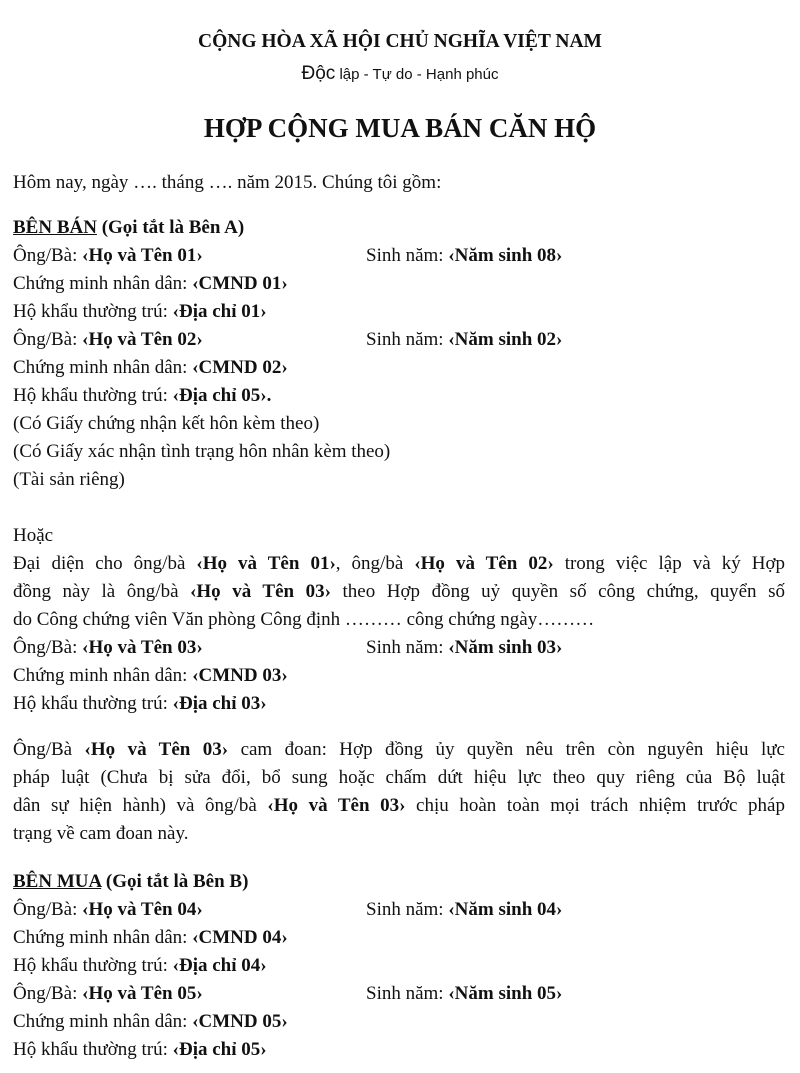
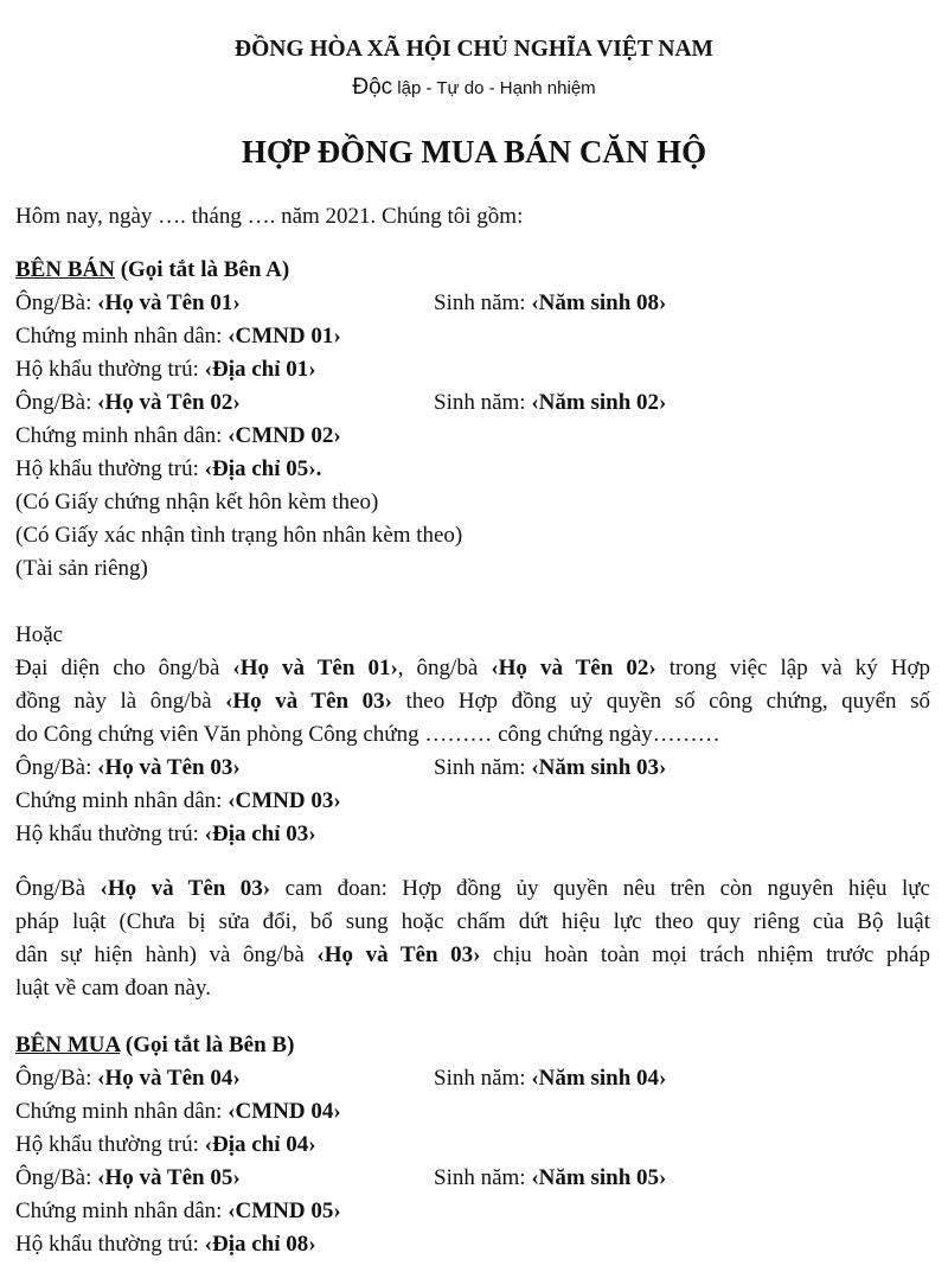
- CỘNG HÒA XÃ HỘI CHỦ NGHĨA VIỆT NAM
+ ĐỒNG HÒA XÃ HỘI CHỦ NGHĨA VIỆT NAM
- Độc lập - Tự do - Hạnh phúc
+ Độc lập - Tự do - Hạnh nhiệm
- HỢP CỘNG MUA BÁN CĂN HỘ
+ HỢP ĐỒNG MUA BÁN CĂN HỘ
- Hôm nay, ngày …. tháng …. năm 2015. Chúng tôi gồm:
+ Hôm nay, ngày …. tháng …. năm 2021. Chúng tôi gồm:
  BÊN BÁN (Gọi tắt là Bên A)
  Ông/Bà: ‹Họ và Tên 01›
  Sinh năm: ‹Năm sinh 08›
  Chứng minh nhân dân: ‹CMND 01›
  Hộ khẩu thường trú: ‹Địa chỉ 01›
  Ông/Bà: ‹Họ và Tên 02›
  Sinh năm: ‹Năm sinh 02›
  Chứng minh nhân dân: ‹CMND 02›
  Hộ khẩu thường trú: ‹Địa chỉ 05›.
  (Có Giấy chứng nhận kết hôn kèm theo)
  (Có Giấy xác nhận tình trạng hôn nhân kèm theo)
  (Tài sản riêng)
  Hoặc
  Đại diện cho ông/bà ‹Họ và Tên 01›, ông/bà ‹Họ và Tên 02› trong việc lập và ký Hợp
  đồng này là ông/bà ‹Họ và Tên 03› theo Hợp đồng uỷ quyền số công chứng, quyển số
- do Công chứng viên Văn phòng Công định ……… công chứng ngày………
+ do Công chứng viên Văn phòng Công chứng ……… công chứng ngày………
  Ông/Bà: ‹Họ và Tên 03›
  Sinh năm: ‹Năm sinh 03›
  Chứng minh nhân dân: ‹CMND 03›
  Hộ khẩu thường trú: ‹Địa chỉ 03›
  Ông/Bà ‹Họ và Tên 03› cam đoan: Hợp đồng ủy quyền nêu trên còn nguyên hiệu lực
  pháp luật (Chưa bị sửa đổi, bổ sung hoặc chấm dứt hiệu lực theo quy riêng của Bộ luật
  dân sự hiện hành) và ông/bà ‹Họ và Tên 03› chịu hoàn toàn mọi trách nhiệm trước pháp
- trạng về cam đoan này.
+ luật về cam đoan này.
  BÊN MUA (Gọi tắt là Bên B)
  Ông/Bà: ‹Họ và Tên 04›
  Sinh năm: ‹Năm sinh 04›
  Chứng minh nhân dân: ‹CMND 04›
  Hộ khẩu thường trú: ‹Địa chỉ 04›
  Ông/Bà: ‹Họ và Tên 05›
  Sinh năm: ‹Năm sinh 05›
  Chứng minh nhân dân: ‹CMND 05›
- Hộ khẩu thường trú: ‹Địa chỉ 05›
+ Hộ khẩu thường trú: ‹Địa chỉ 08›
